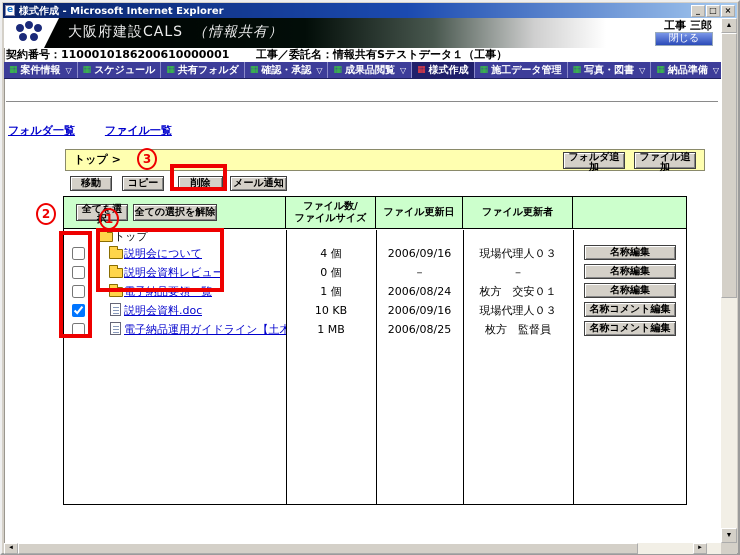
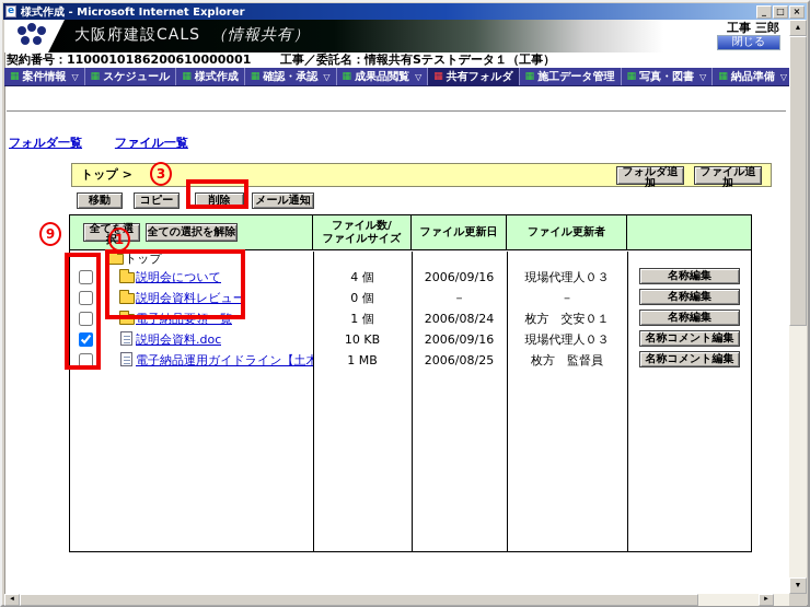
  e
  様式作成 - Microsoft Internet Explorer
  _
  □
  ×
  大阪府建設CALS （情報共有）
  工事 三郎
  閉じる
  契約番号：1100010186200610000001
  工事／委託名：情報共有Sテストデータ１（工事）
  ▦
  案件情報
  ▽
  ▦
  スケジュール
  ▦
- 共有フォルダ
+ 様式作成
  ▦
  確認・承認
  ▽
  ▦
  成果品閲覧
  ▽
  ▦
- 様式作成
+ 共有フォルダ
  ▦
  施工データ管理
  ▦
  写真・図書
  ▽
  ▦
  納品準備
  ▽
  フォルダ一覧 ファイル一覧
  トップ >
  フォルダ追加
  ファイル追加
  移動
  コピー
  削除
  メール通知
  全てを選択
  全ての選択を解除
  ファイル数/
  ファイルサイズ
  ファイル更新日
  ファイル更新者
  トップ
  説明会について
  4 個
  2006/09/16
  現場代理人０３
  名称編集
  説明会資料レビュー
  0 個
  －
  －
  名称編集
  電子納品要領一覧
  1 個
  2006/08/24
  枚方 交安０１
  名称編集
  説明会資料.doc
  10 KB
  2006/09/16
  現場代理人０３
  名称コメント編集
  電子納品運用ガイドライン【土木
  1 MB
  2006/08/25
  枚方 監督員
  名称コメント編集
  1
- 2
+ 9
  3
